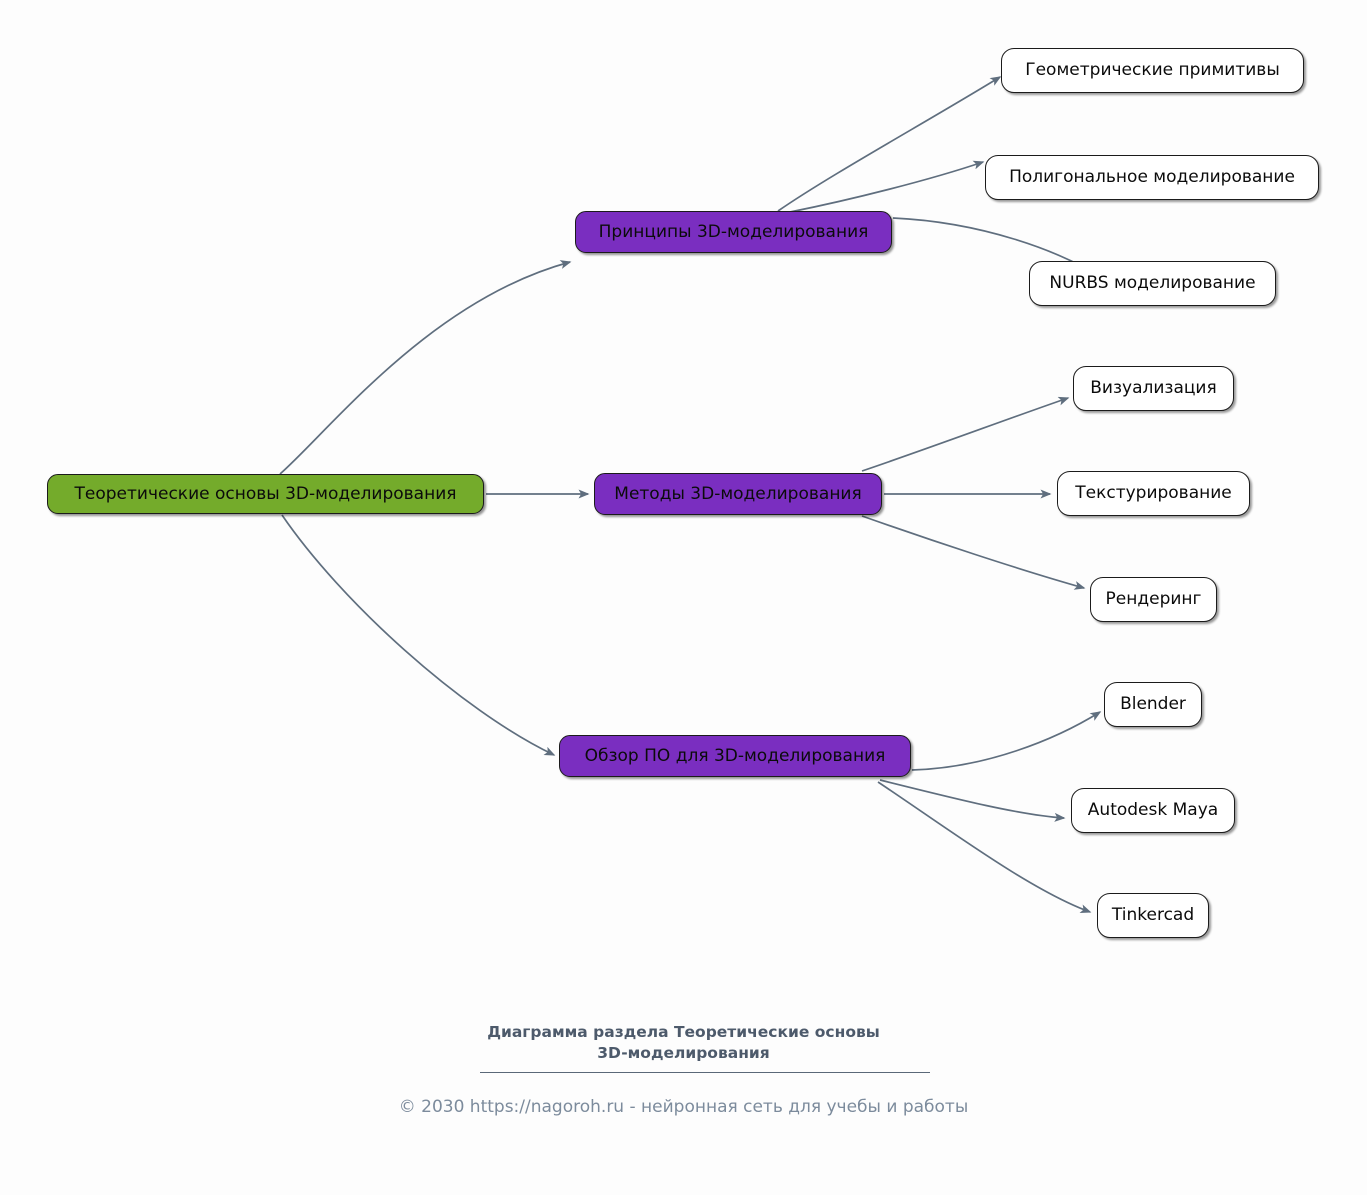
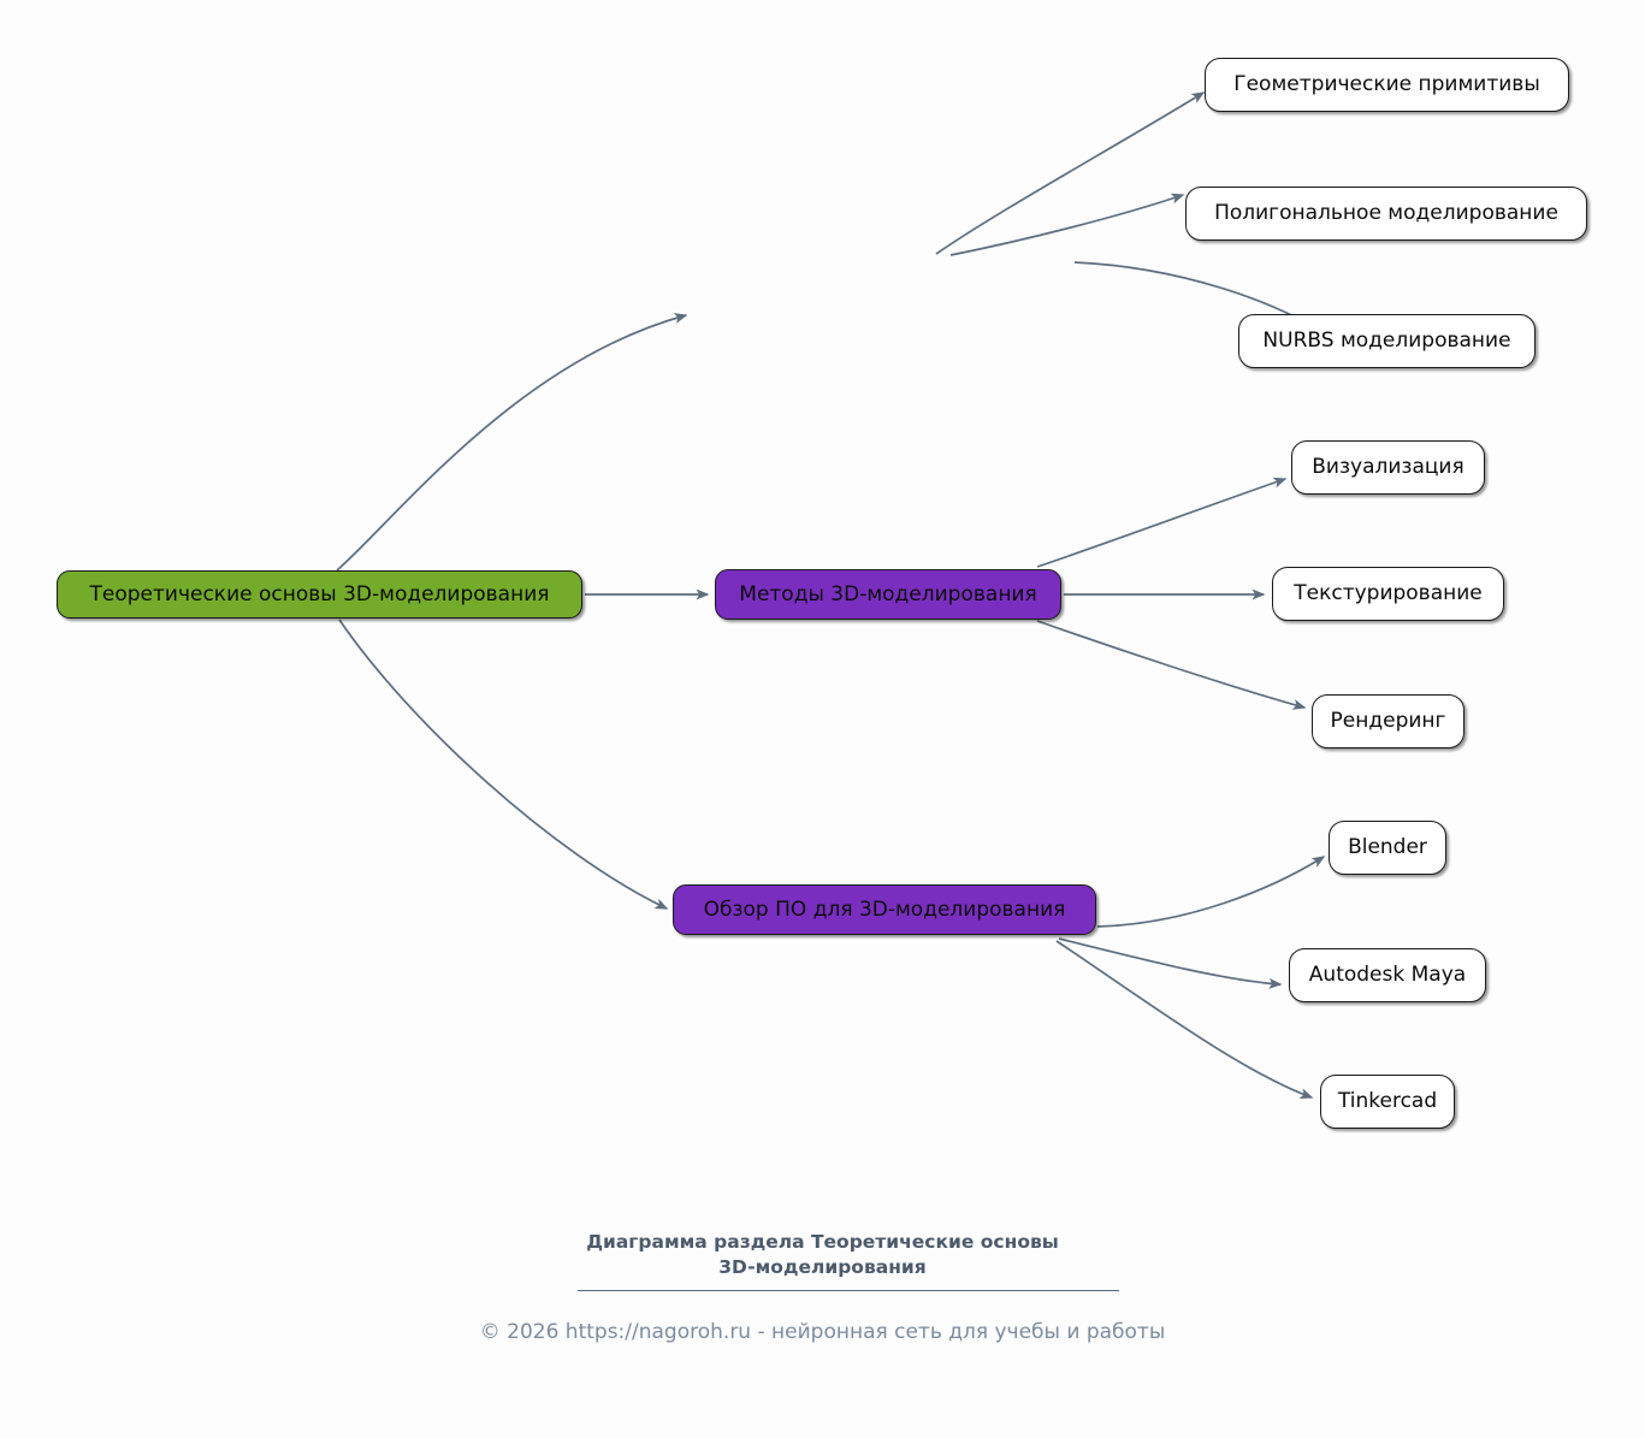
  Теоретические основы 3D-моделирования
- Принципы 3D-моделирования
  Геометрические примитивы
  Полигональное моделирование
  NURBS моделирование
  Методы 3D-моделирования
  Визуализация
  Текстурирование
  Рендеринг
  Обзор ПО для 3D-моделирования
  Blender
  Autodesk Maya
  Tinkercad
  Диаграмма раздела Теоретические основы
  3D-моделирования
- © 2030 https://nagoroh.ru - нейронная сеть для учебы и работы
+ © 2026 https://nagoroh.ru - нейронная сеть для учебы и работы
